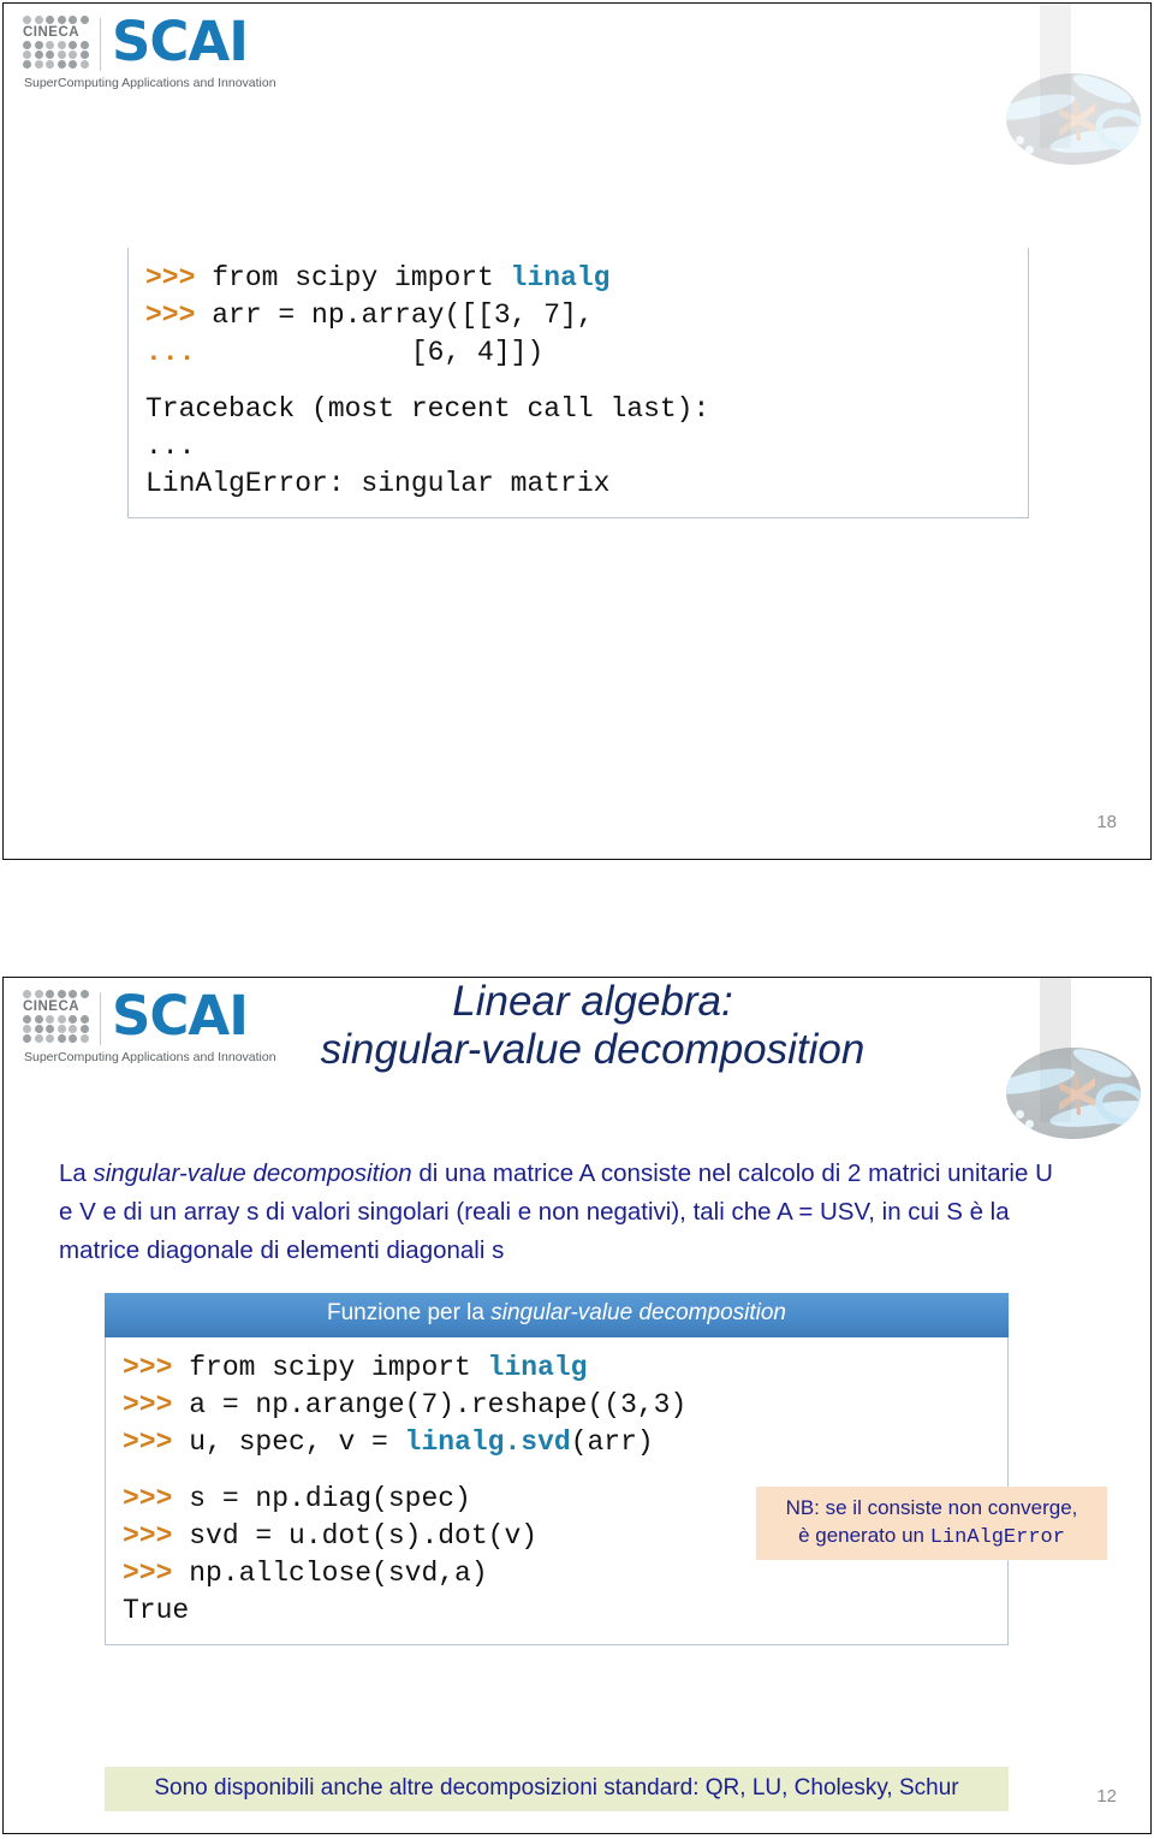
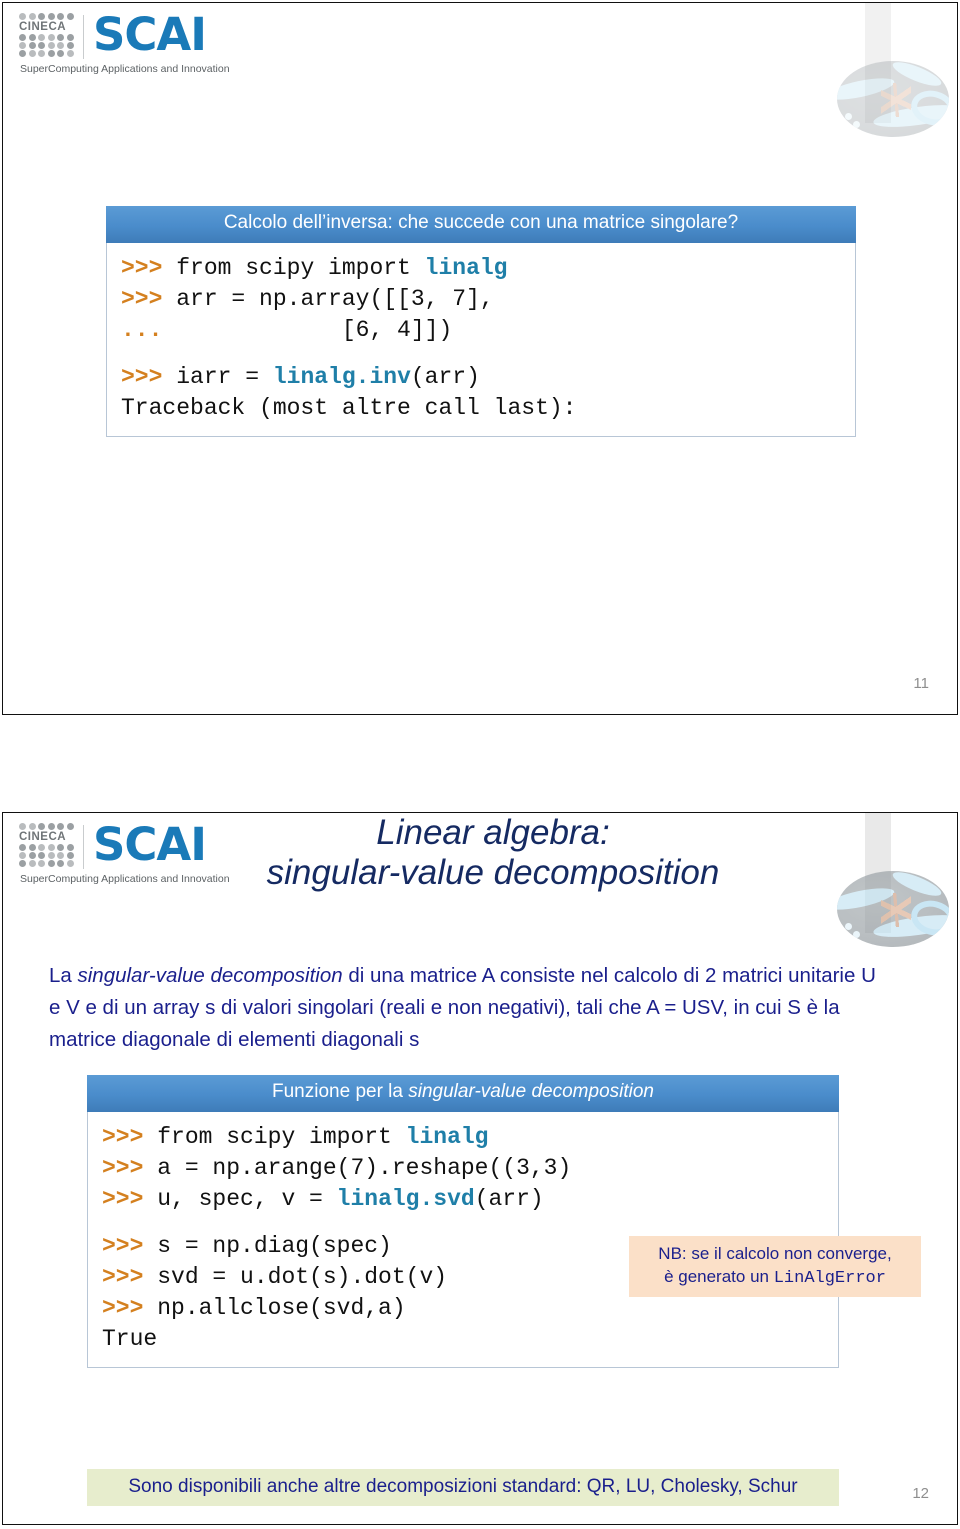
  CINECA
  SCAI
  SuperComputing Applications and Innovation
+ Calcolo dell’inversa: che succede con una matrice singolare?
  >>> from scipy import linalg
  >>> arr = np.array([[3, 7],
  ... [6, 4]])
+ >>> iarr = linalg.inv(arr)
- Traceback (most recent call last):
+ Traceback (most altre call last):
- ...
- LinAlgError: singular matrix
- 18
+ 11
  CINECA
  SCAI
  SuperComputing Applications and Innovation
  Linear algebra:
  singular-value decomposition
  La singular-value decomposition di una matrice A consiste nel calcolo di 2 matrici unitarie U e V e di un array s di valori singolari (reali e non negativi), tali che A = USV, in cui S è la matrice diagonale di elementi diagonali s
  Funzione per la singular-value decomposition
  >>> from scipy import linalg
  >>> a = np.arange(7).reshape((3,3)
  >>> u, spec, v = linalg.svd(arr)
  >>> s = np.diag(spec)
  >>> svd = u.dot(s).dot(v)
  >>> np.allclose(svd,a)
  True
- NB: se il consiste non converge,
+ NB: se il calcolo non converge,
  è generato un LinAlgError
  Sono disponibili anche altre decomposizioni standard: QR, LU, Cholesky, Schur
  12
